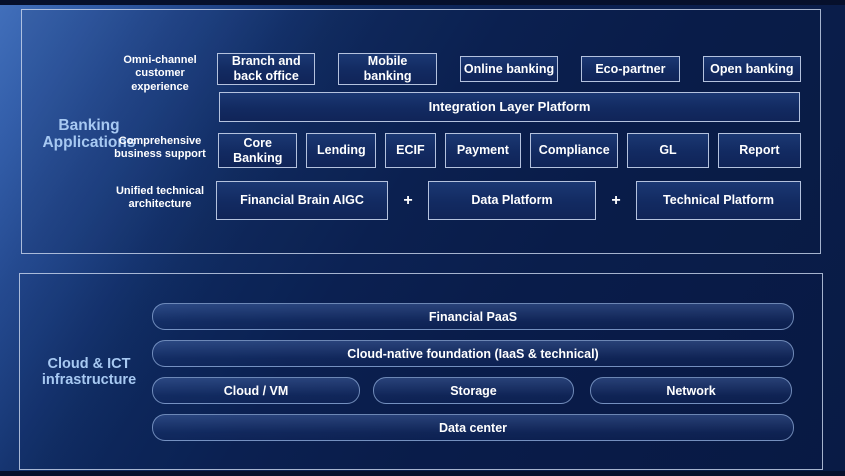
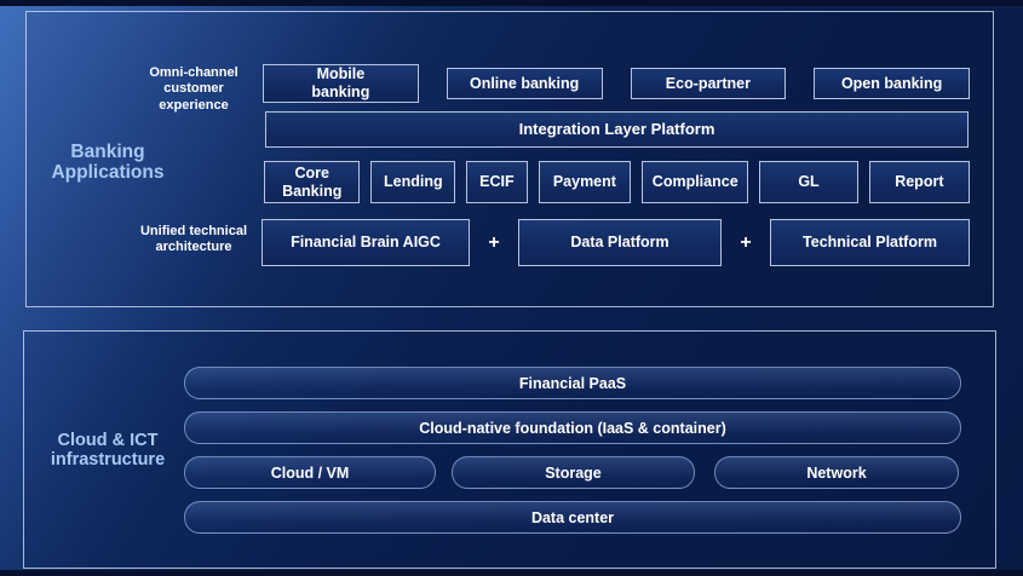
  Banking
  Applications
  Omni-channel
  customer
  experience
- Branch and
- back office
  Mobile
  banking
  Online banking
  Eco-partner
  Open banking
  Integration Layer Platform
- Comprehensive
- business support
  Core
  Banking
  Lending
  ECIF
  Payment
  Compliance
  GL
  Report
  Unified technical
  architecture
  Financial Brain AIGC
  +
  Data Platform
  +
  Technical Platform
  Cloud & ICT
  infrastructure
  Financial PaaS
- Cloud-native foundation (IaaS & technical)
+ Cloud-native foundation (IaaS & container)
  Cloud / VM
  Storage
  Network
  Data center
